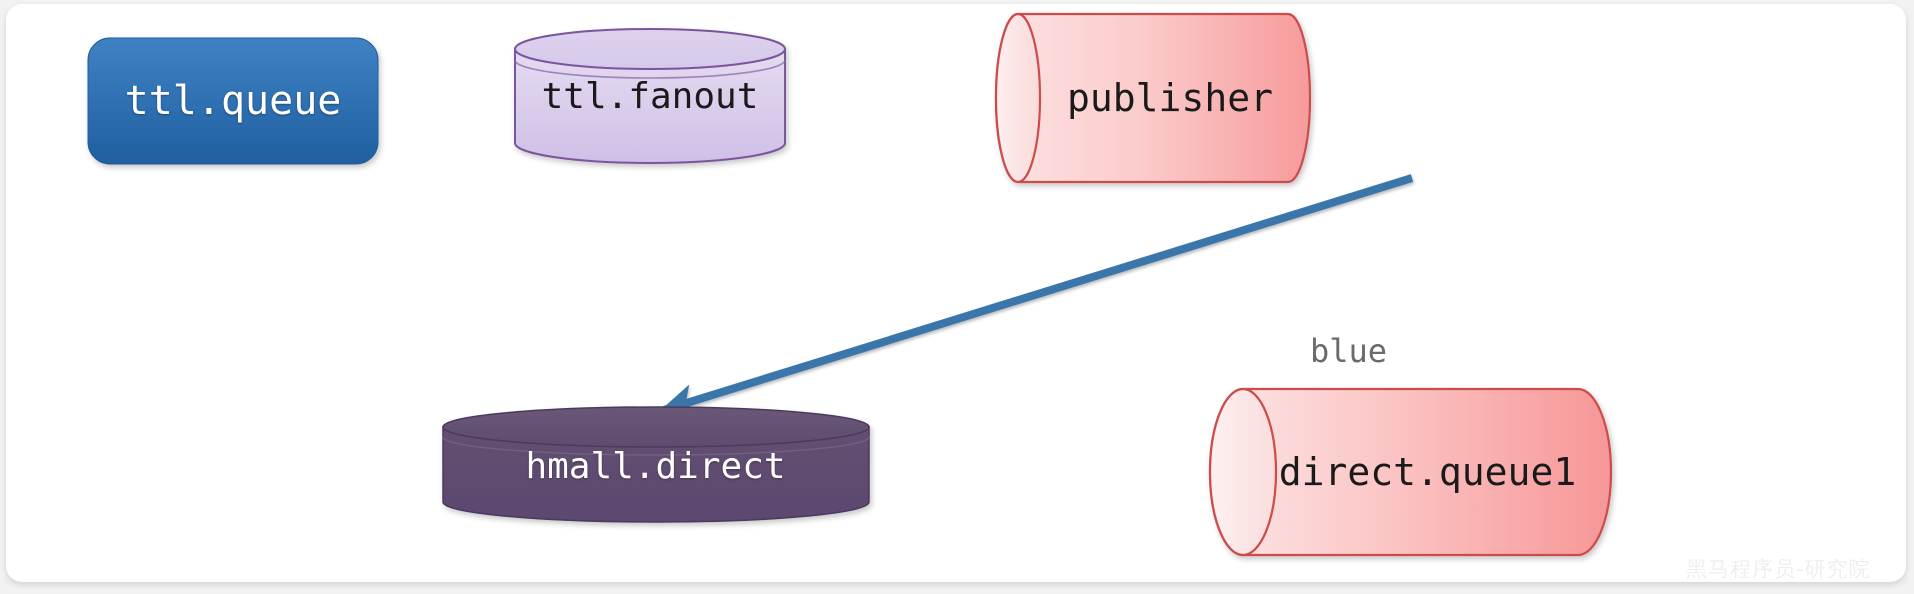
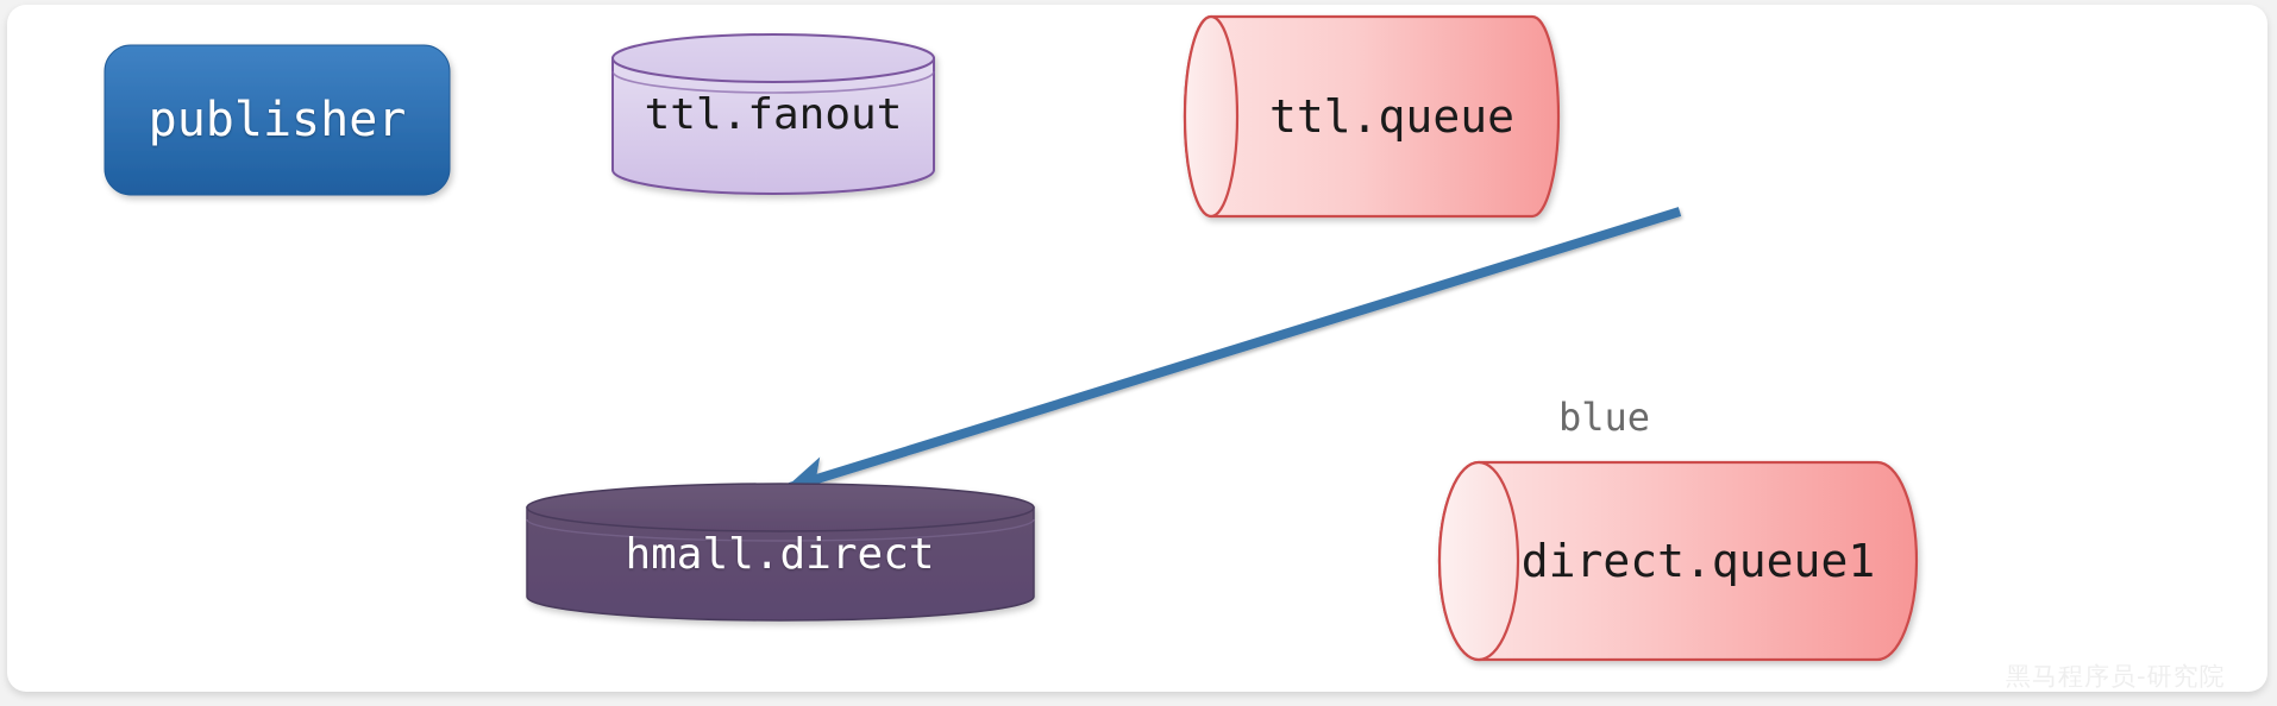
- ttl.queue
+ publisher
  ttl.fanout
- publisher
+ ttl.queue
  hmall.direct
  direct.queue1
  blue
